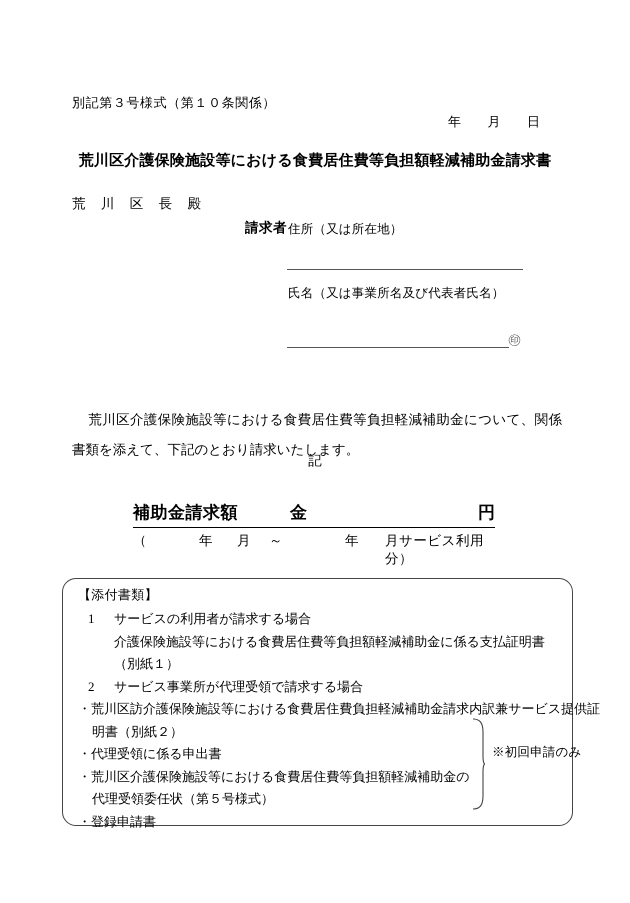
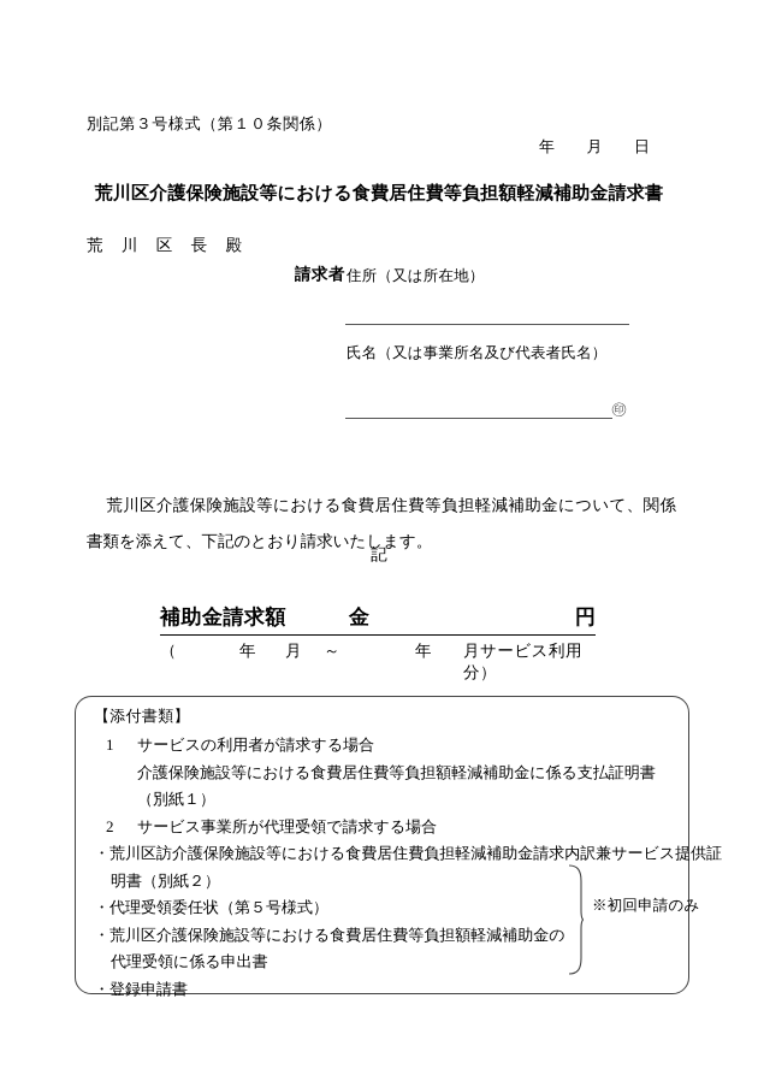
  別記第３号様式（第１０条関係）
  年 月 日
  荒川区介護保険施設等における食費居住費等負担額軽減補助金請求書
  荒 川 区 長 殿
  請求者
  住所（又は所在地）
  氏名（又は事業所名及び代表者氏名）
  ㊞
  荒川区介護保険施設等における食費居住費等負担軽減補助金について、関係書類を添えて、下記のとおり請求いたします。
  記
  補助金請求額
  金
  円
  （
  年
  月
  ～
  年
  月サービス利用分）
  【添付書類】
  1 サービスの利用者が請求する場合
  介護保険施設等における食費居住費等負担額軽減補助金に係る支払証明書
  （別紙１）
  2 サービス事業所が代理受領で請求する場合
  ・荒川区訪介護保険施設等における食費居住費負担軽減補助金請求内訳兼サービス提供証
  明書（別紙２）
- ・代理受領に係る申出書
+ ・代理受領委任状（第５号様式）
  ・荒川区介護保険施設等における食費居住費等負担額軽減補助金の
- 代理受領委任状（第５号様式）
+ 代理受領に係る申出書
  ・登録申請書
  ※初回申請のみ
